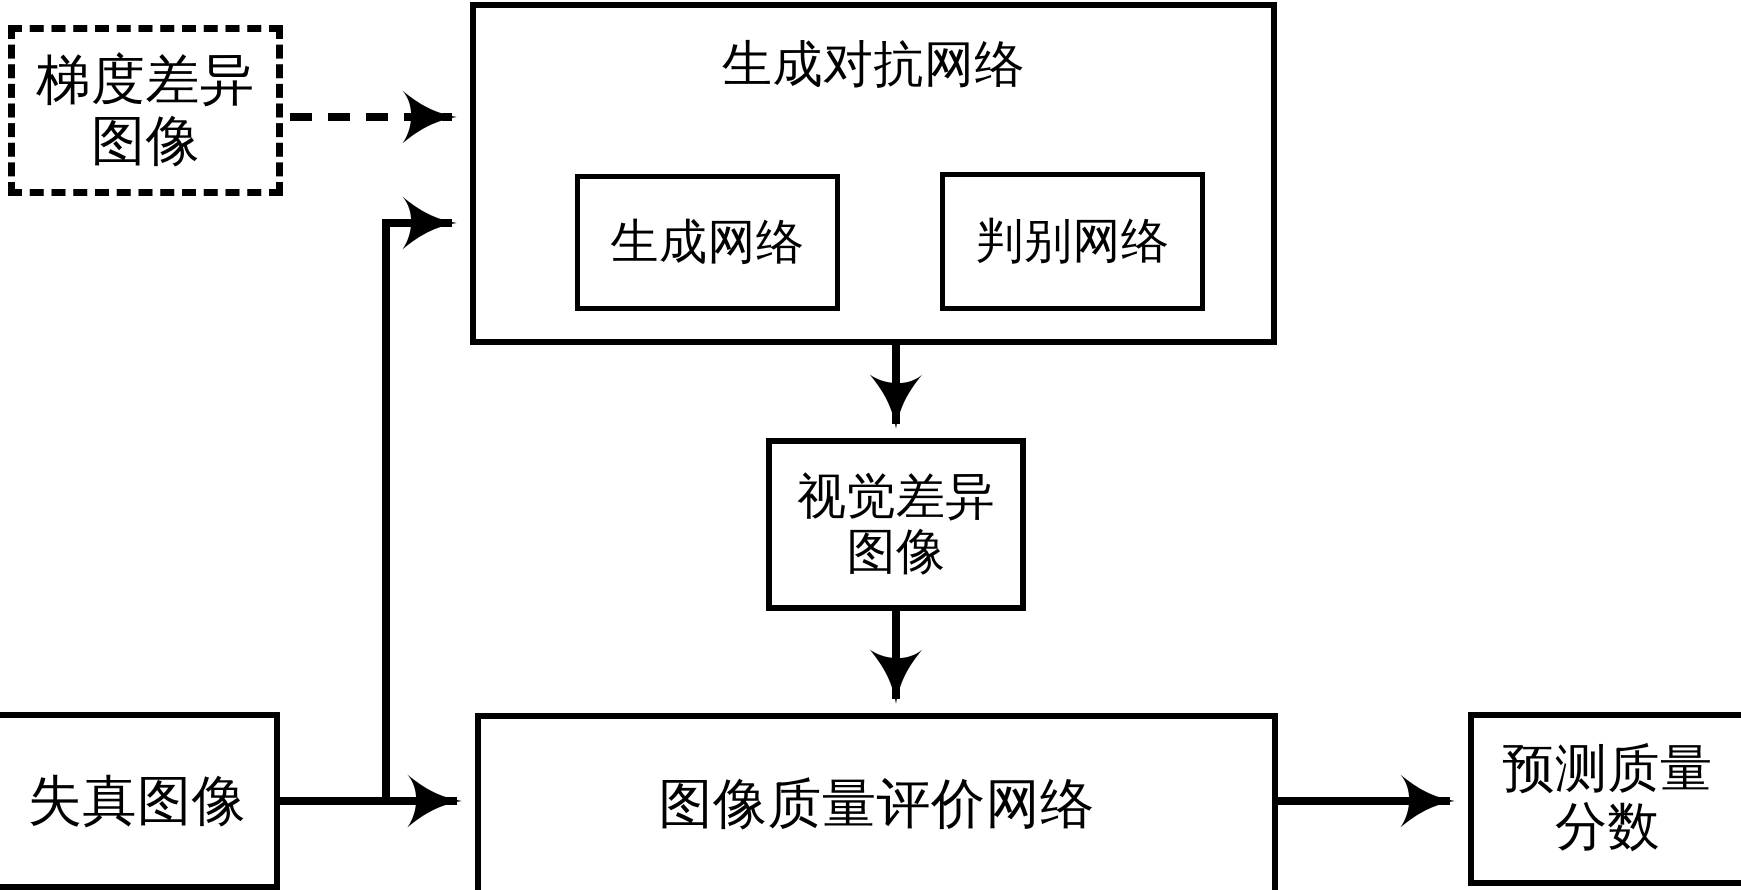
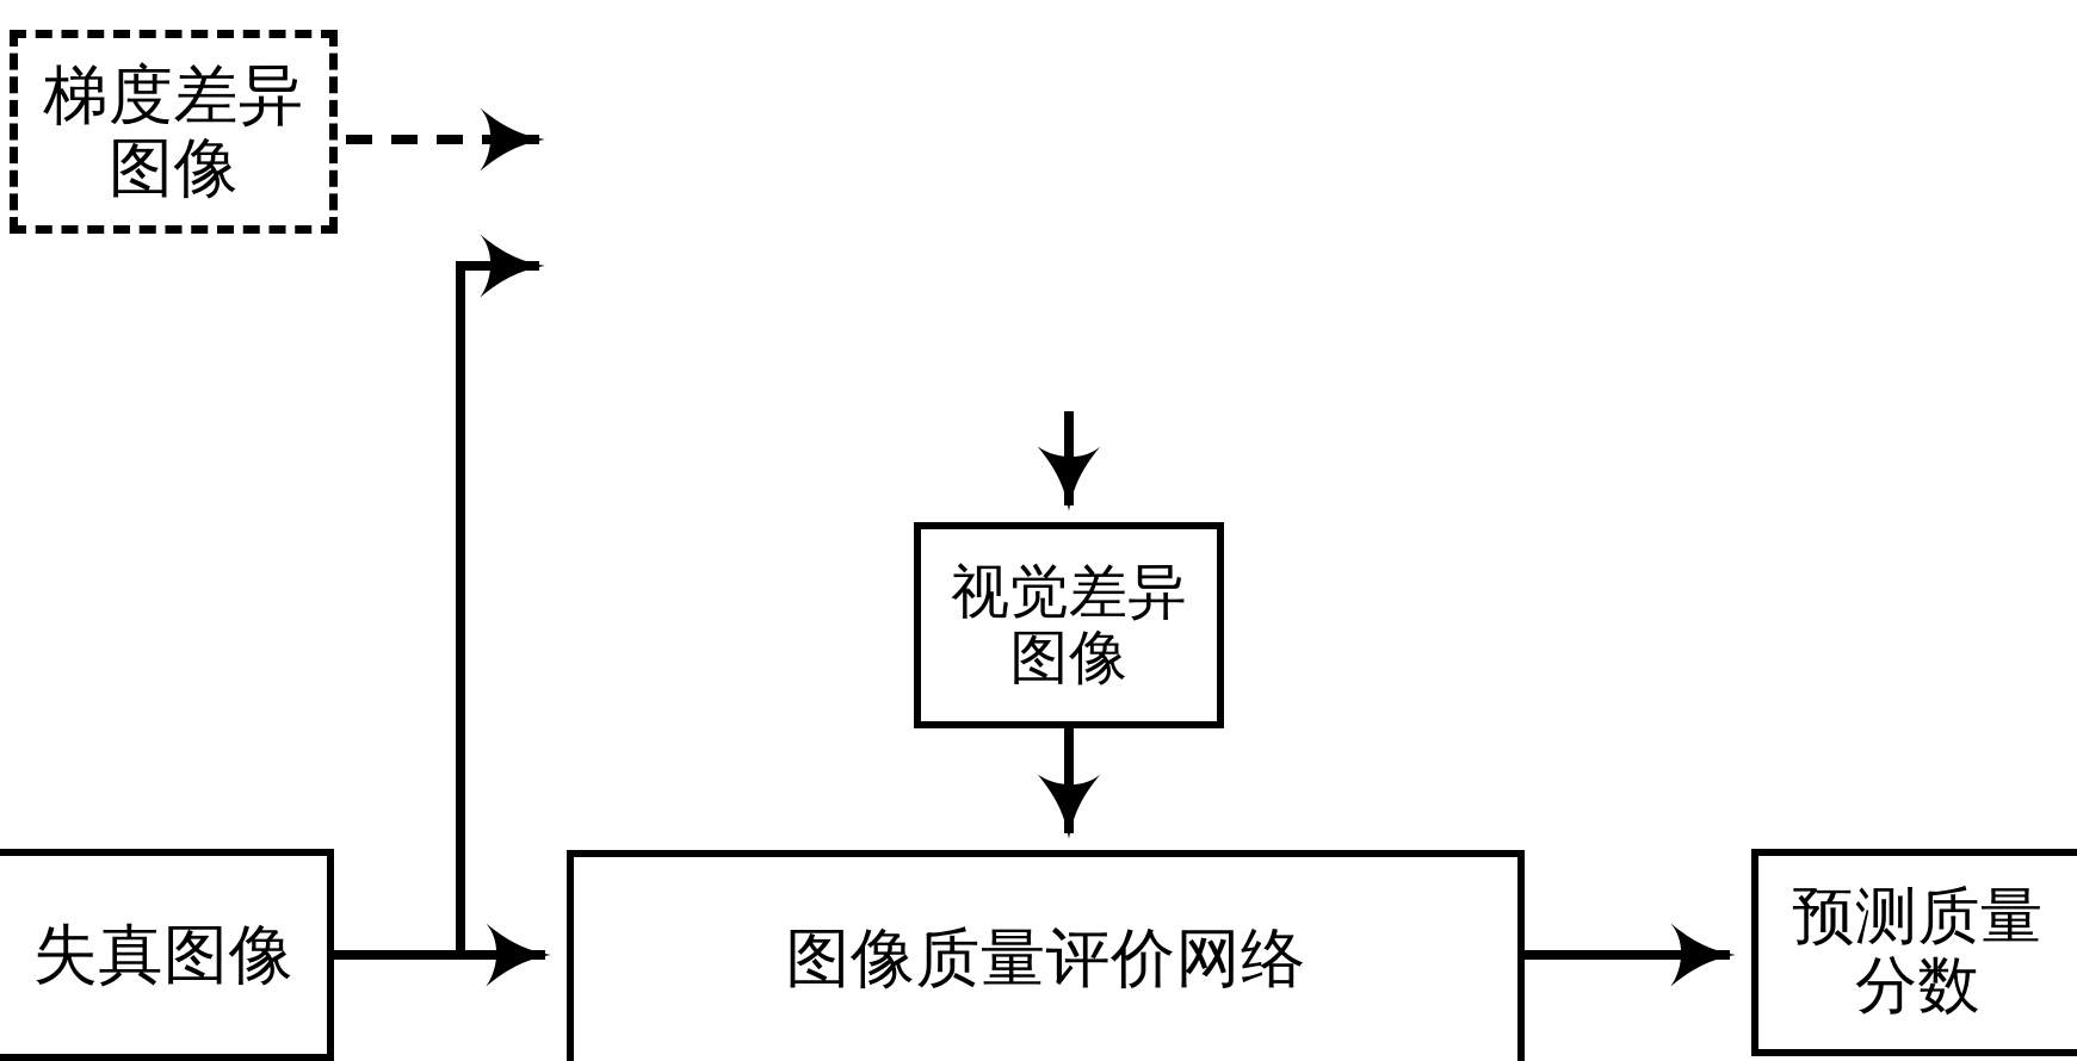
  梯度差异
  图像
- 生成对抗网络
- 生成网络
- 判别网络
  视觉差异
  图像
  失真图像
  图像质量评价网络
  预测质量
  分数
